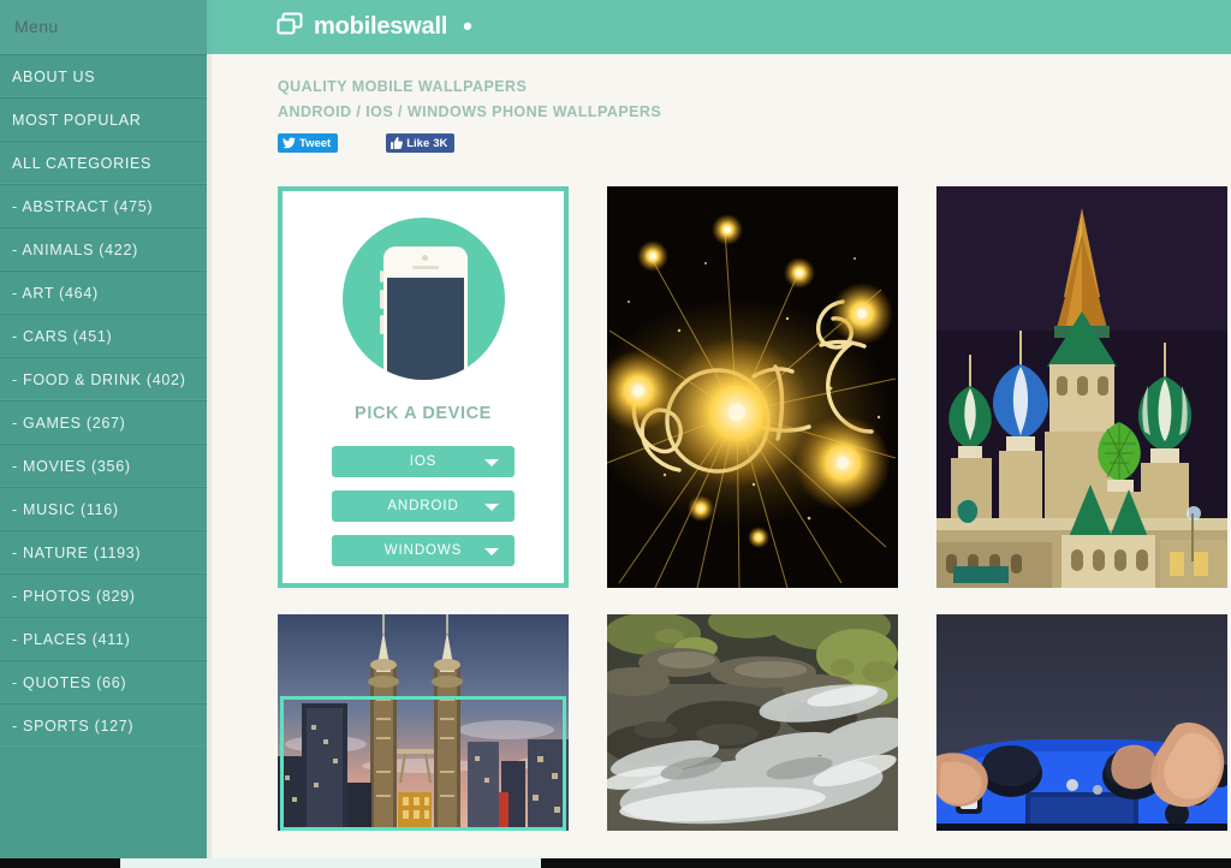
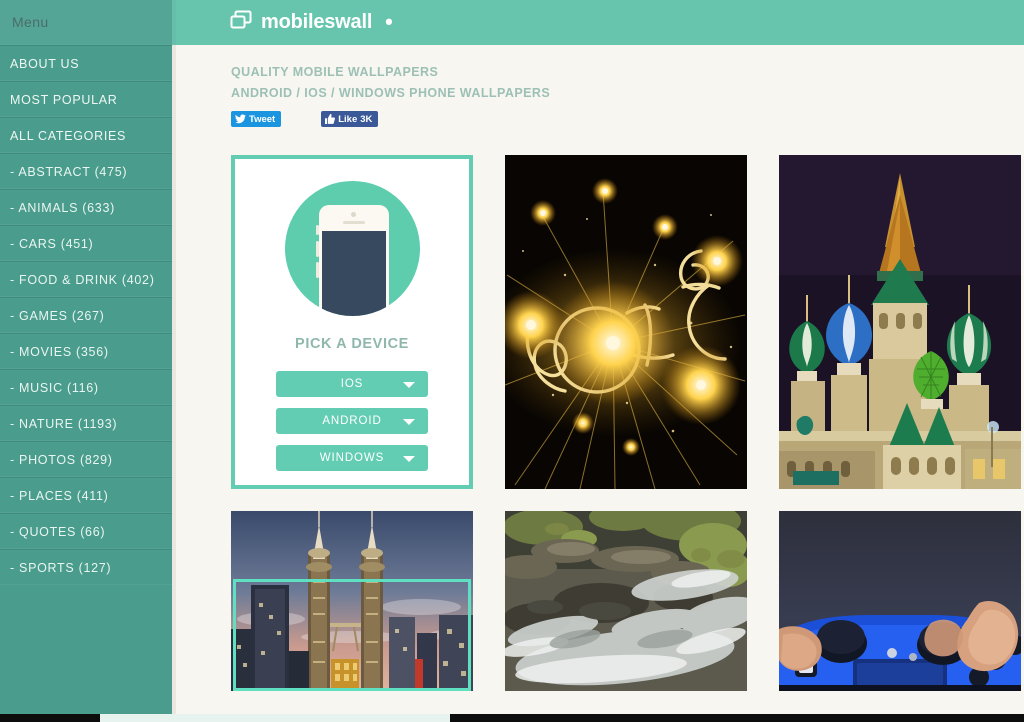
  Menu
  ABOUT US
  MOST POPULAR
  ALL CATEGORIES
  - ABSTRACT (475)
- - ANIMALS (422)
+ - ANIMALS (633)
- - ART (464)
  - CARS (451)
  - FOOD & DRINK (402)
  - GAMES (267)
  - MOVIES (356)
  - MUSIC (116)
  - NATURE (1193)
  - PHOTOS (829)
  - PLACES (411)
  - QUOTES (66)
  - SPORTS (127)
  mobileswall
  •
  QUALITY MOBILE WALLPAPERS
  ANDROID / IOS / WINDOWS PHONE WALLPAPERS
  Tweet
  Like
  3K
  PICK A DEVICE
  IOS
  ANDROID
  WINDOWS
